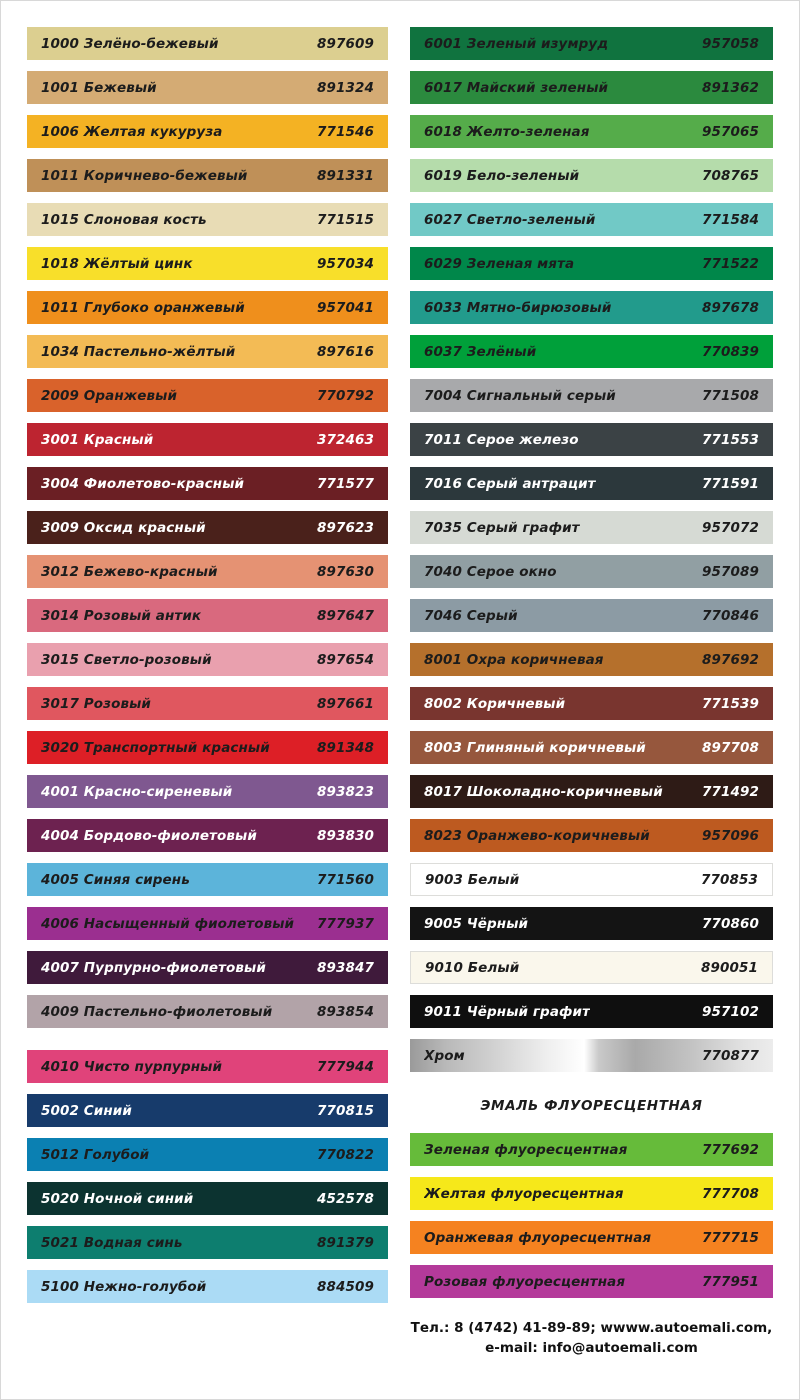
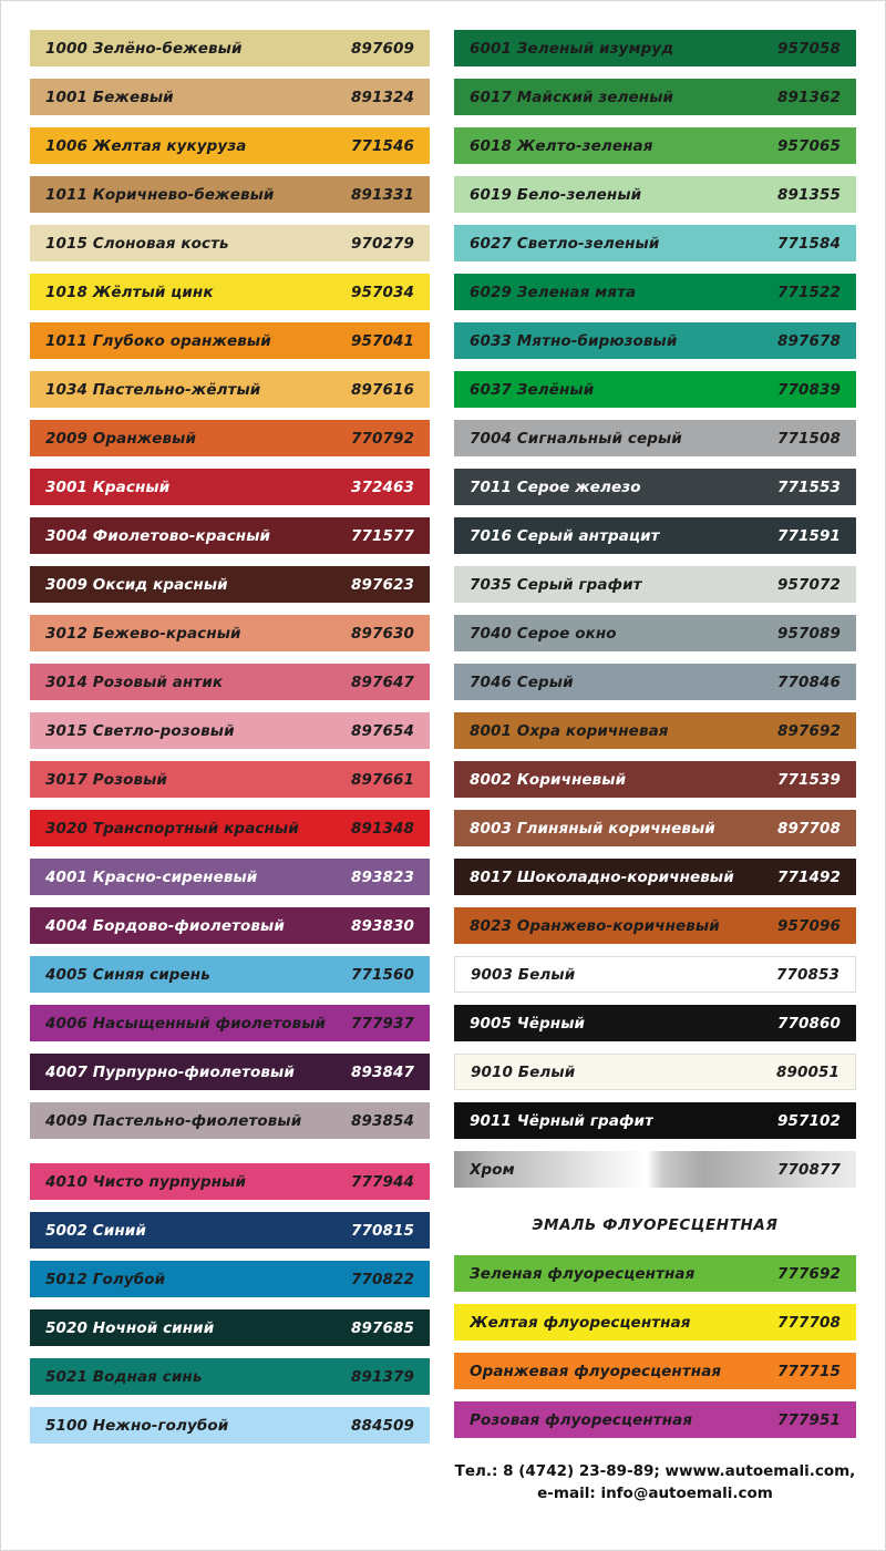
  1000 Зелёно-бежевый
  897609
  1001 Бежевый
  891324
  1006 Желтая кукуруза
  771546
  1011 Коричнево-бежевый
  891331
  1015 Слоновая кость
- 771515
+ 970279
  1018 Жёлтый цинк
  957034
  1011 Глубоко оранжевый
  957041
  1034 Пастельно-жёлтый
  897616
  2009 Оранжевый
  770792
  3001 Красный
  372463
  3004 Фиолетово-красный
  771577
  3009 Оксид красный
  897623
  3012 Бежево-красный
  897630
  3014 Розовый антик
  897647
  3015 Светло-розовый
  897654
  3017 Розовый
  897661
  3020 Транспортный красный
  891348
  4001 Красно-сиреневый
  893823
  4004 Бордово-фиолетовый
  893830
  4005 Синяя сирень
  771560
  4006 Насыщенный фиолетовый
  777937
  4007 Пурпурно-фиолетовый
  893847
  4009 Пастельно-фиолетовый
  893854
  4010 Чисто пурпурный
  777944
  5002 Синий
  770815
  5012 Голубой
  770822
  5020 Ночной синий
- 452578
+ 897685
  5021 Водная синь
  891379
  5100 Нежно-голубой
  884509
  6001 Зеленый изумруд
  957058
  6017 Майский зеленый
  891362
  6018 Желто-зеленая
  957065
  6019 Бело-зеленый
- 708765
+ 891355
  6027 Светло-зеленый
  771584
  6029 Зеленая мята
  771522
  6033 Мятно-бирюзовый
  897678
  6037 Зелёный
  770839
  7004 Сигнальный серый
  771508
  7011 Серое железо
  771553
  7016 Серый антрацит
  771591
  7035 Серый графит
  957072
  7040 Серое окно
  957089
  7046 Серый
  770846
  8001 Охра коричневая
  897692
  8002 Коричневый
  771539
  8003 Глиняный коричневый
  897708
  8017 Шоколадно-коричневый
  771492
  8023 Оранжево-коричневый
  957096
  9003 Белый
  770853
  9005 Чёрный
  770860
  9010 Белый
  890051
  9011 Чёрный графит
  957102
  Хром
  770877
  ЭМАЛЬ ФЛУОРЕСЦЕНТНАЯ
  Зеленая флуоресцентная
  777692
  Желтая флуоресцентная
  777708
  Оранжевая флуоресцентная
  777715
  Розовая флуоресцентная
  777951
- Тел.: 8 (4742) 41-89-89; wwww.autoemali.com,
+ Тел.: 8 (4742) 23-89-89; wwww.autoemali.com,
  e-mail: info@autoemali.com
